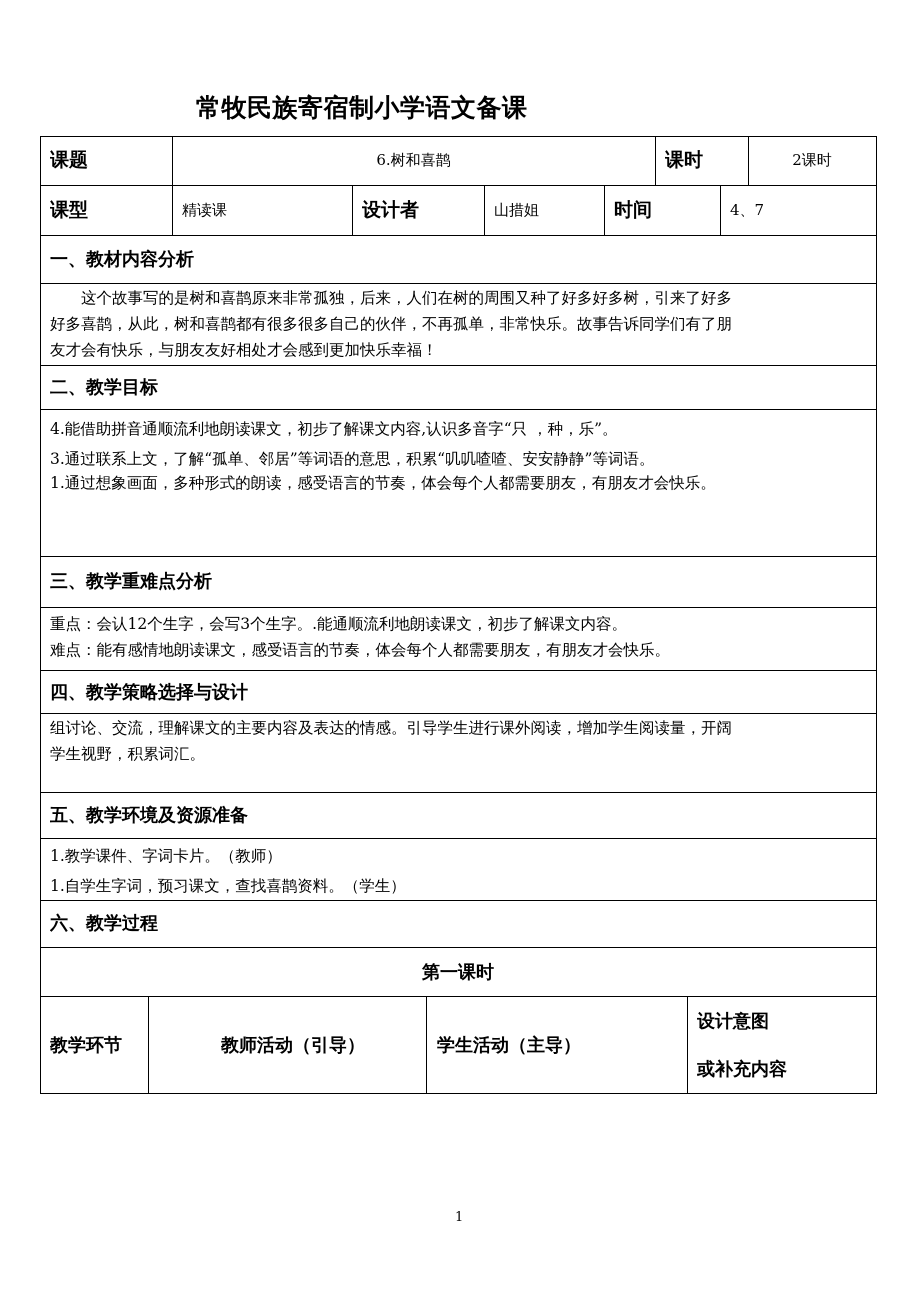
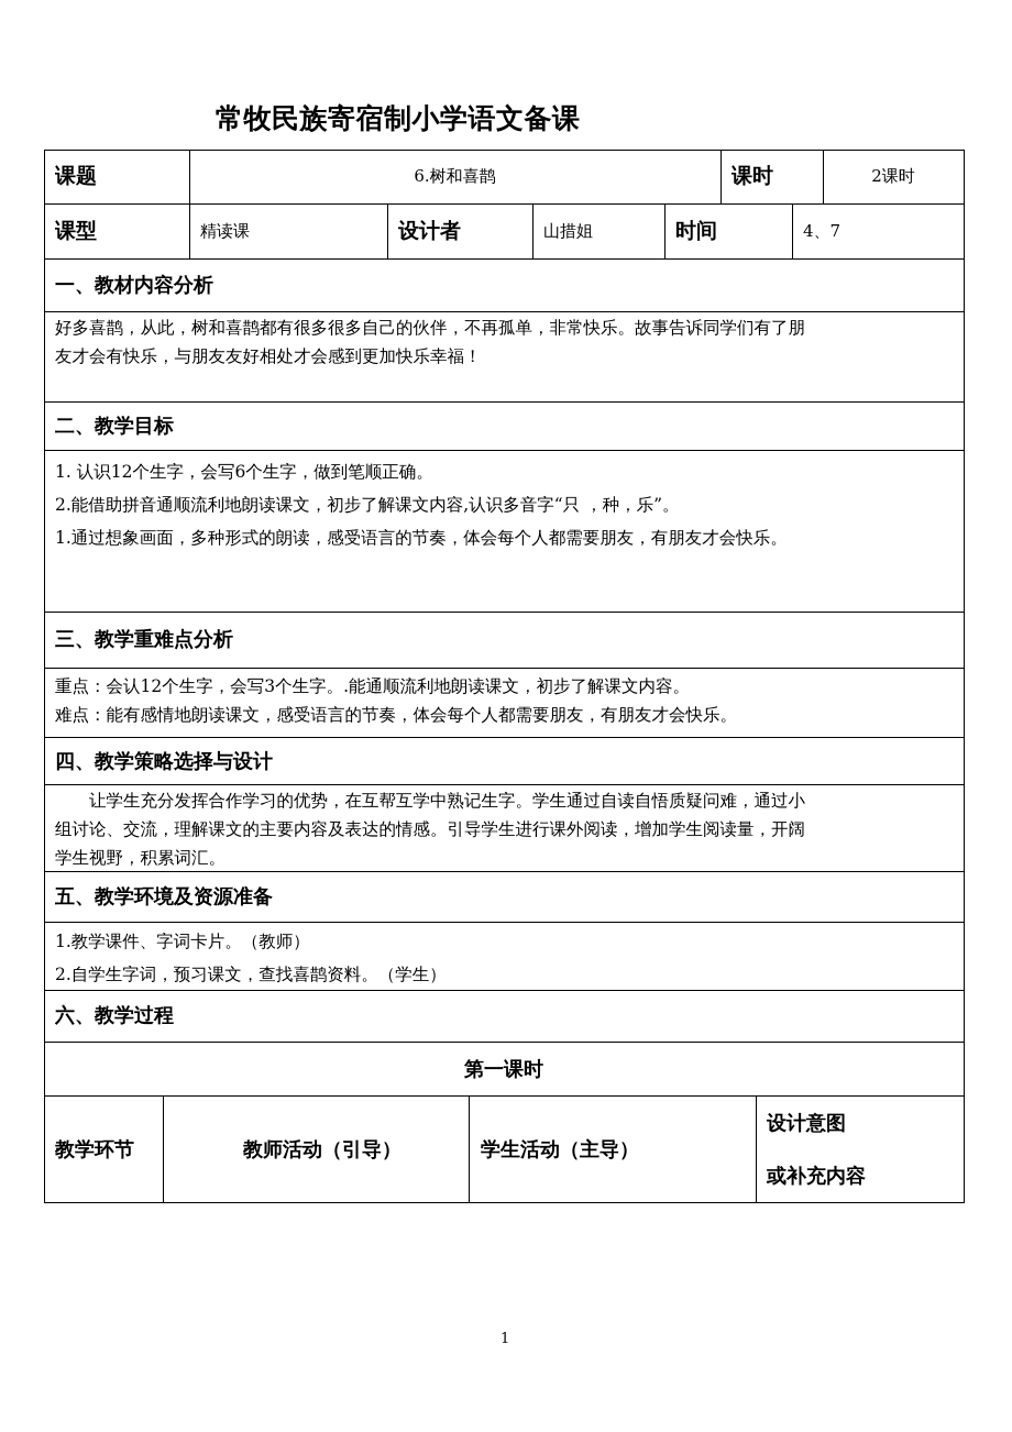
  常牧民族寄宿制小学语文备课
  课题
  6.树和喜鹊
  课时
  2课时
  课型
  精读课
  设计者
  山措姐
  时间
  4、7
  一、教材内容分析
- 这个故事写的是树和喜鹊原来非常孤独，后来，人们在树的周围又种了好多好多树，引来了好多
  好多喜鹊，从此，树和喜鹊都有很多很多自己的伙伴，不再孤单，非常快乐。故事告诉同学们有了朋
  友才会有快乐，与朋友友好相处才会感到更加快乐幸福！
  二、教学目标
+ 1. 认识12个生字，会写6个生字，做到笔顺正确。
- 4.能借助拼音通顺流利地朗读课文，初步了解课文内容,认识多音字“只 ，种，乐”。
+ 2.能借助拼音通顺流利地朗读课文，初步了解课文内容,认识多音字“只 ，种，乐”。
- 3.通过联系上文，了解“孤单、邻居”等词语的意思，积累“叽叽喳喳、安安静静”等词语。
  1.通过想象画面，多种形式的朗读，感受语言的节奏，体会每个人都需要朋友，有朋友才会快乐。
  三、教学重难点分析
  重点：会认12个生字，会写3个生字。.能通顺流利地朗读课文，初步了解课文内容。
  难点：能有感情地朗读课文，感受语言的节奏，体会每个人都需要朋友，有朋友才会快乐。
  四、教学策略选择与设计
+ 让学生充分发挥合作学习的优势，在互帮互学中熟记生字。学生通过自读自悟质疑问难，通过小
  组讨论、交流，理解课文的主要内容及表达的情感。引导学生进行课外阅读，增加学生阅读量，开阔
  学生视野，积累词汇。
  五、教学环境及资源准备
  1.教学课件、字词卡片。（教师）
- 1.自学生字词，预习课文，查找喜鹊资料。（学生）
+ 2.自学生字词，预习课文，查找喜鹊资料。（学生）
  六、教学过程
  第一课时
  教学环节
  教师活动（引导）
  学生活动（主导）
  设计意图
  或补充内容
  1
